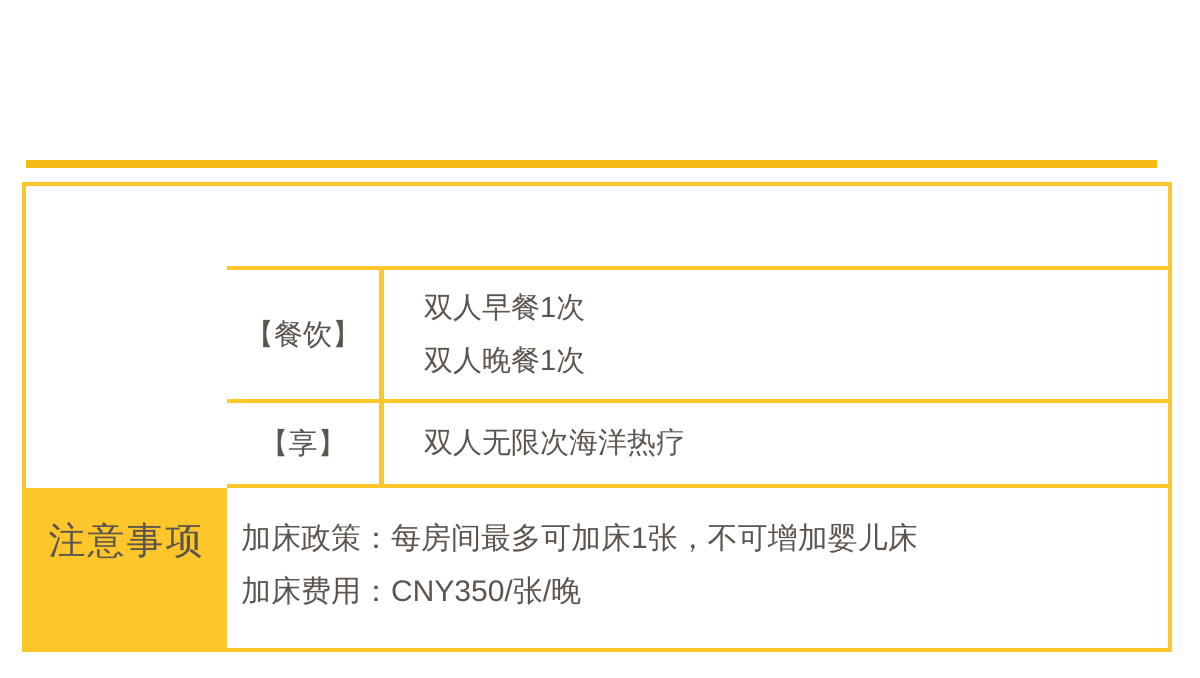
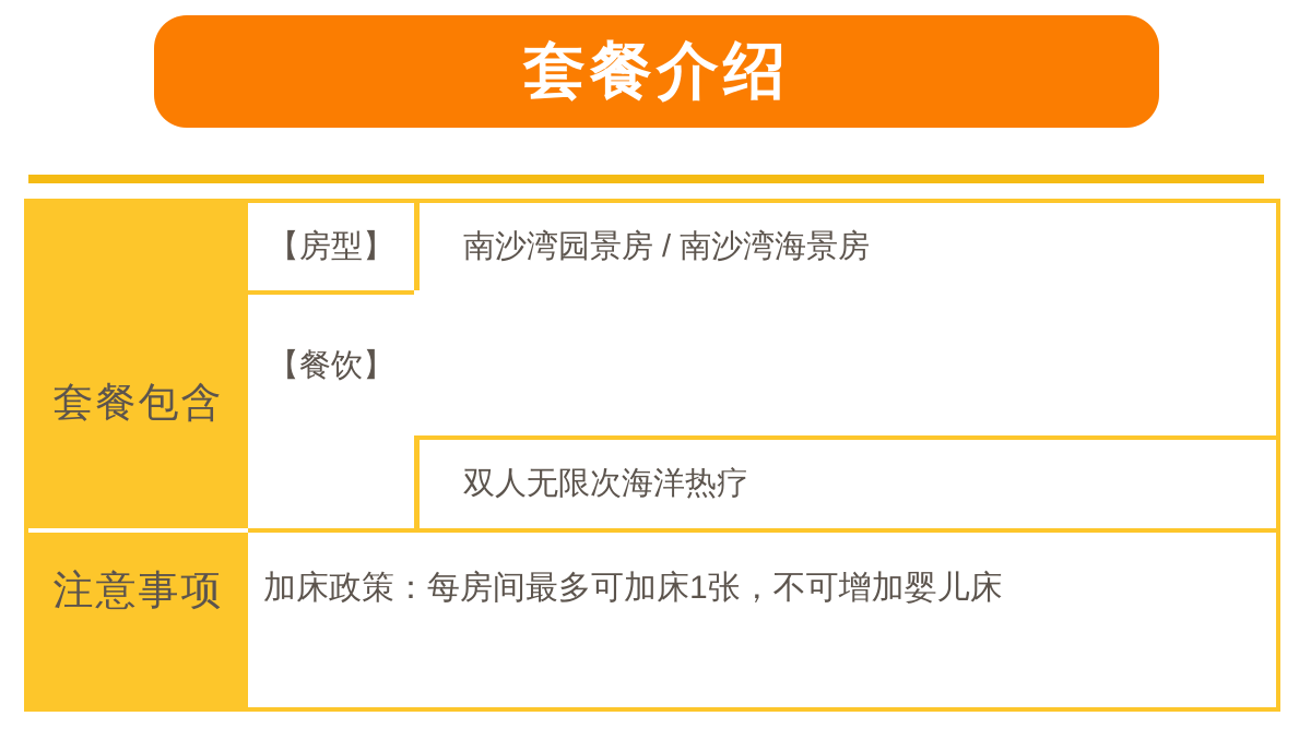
+ 套餐介绍
+ 套餐包含
+ 【房型】
+ 南沙湾园景房 / 南沙湾海景房
  【餐饮】
- 双人早餐1次
- 双人晚餐1次
- 【享】
  双人无限次海洋热疗
  注意事项
  加床政策：每房间最多可加床1张，不可增加婴儿床
- 加床费用：CNY350/张/晚
